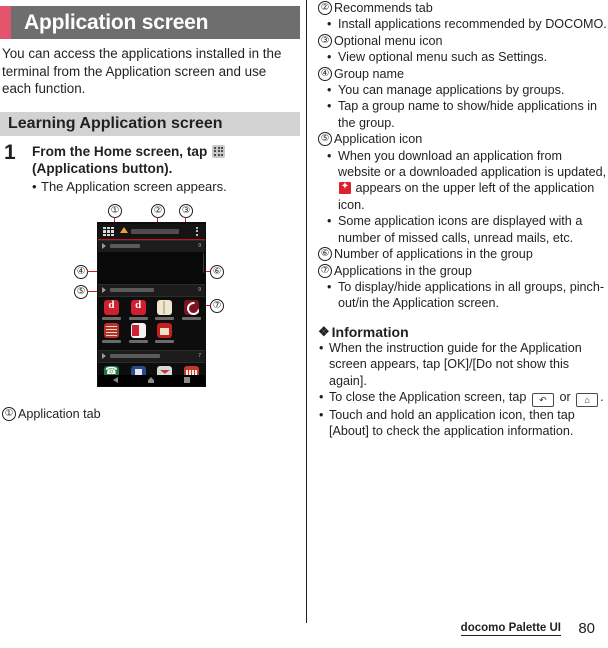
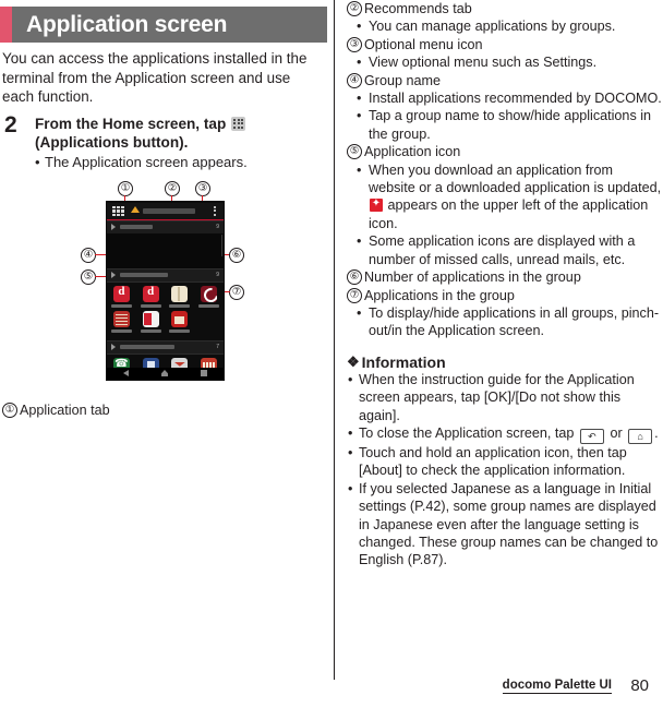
  Application screen
  You can access the applications installed in the terminal from the Application screen and use each function.
- Learning Application screen
- 1
+ 2
  From the Home screen, tap
  (Applications button).
  The Application screen appears.
  ①
  ②
  ③
  ④
  ⑤
  ⑥
  ⑦
  ①
  Application tab
  ②
  Recommends tab
- Install applications recommended by DOCOMO.
+ You can manage applications by groups.
  ③
  Optional menu icon
  View optional menu such as Settings.
  ④
  Group name
- You can manage applications by groups.
+ Install applications recommended by DOCOMO.
  Tap a group name to show/hide applications in the group.
  ⑤
  Application icon
  When you download an application from website or a downloaded application is updated, appears on the upper left of the application icon.
  Some application icons are displayed with a number of missed calls, unread mails, etc.
  ⑥
  Number of applications in the group
  ⑦
  Applications in the group
  To display/hide applications in all groups, pinch-out/in the Application screen.
  ❖
  Information
  When the instruction guide for the Application screen appears, tap [OK]/[Do not show this again].
  To close the Application screen, tap
  ↶
  or
  ⌂
  .
  Touch and hold an application icon, then tap [About] to check the application information.
+ If you selected Japanese as a language in Initial settings (P.42), some group names are displayed in Japanese even after the language setting is changed. These group names can be changed to English (P.87).
  docomo Palette UI
  80
